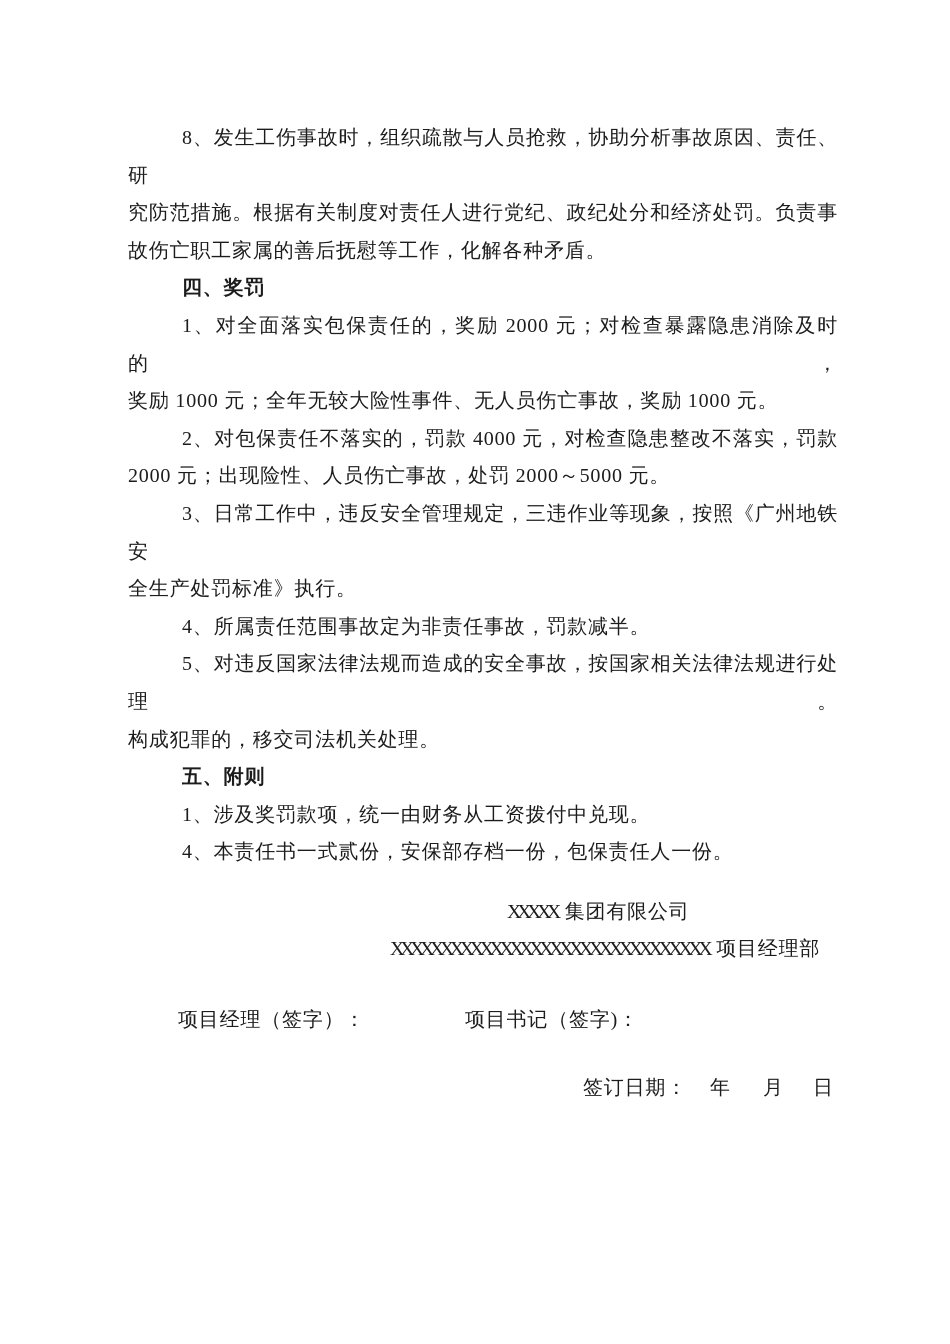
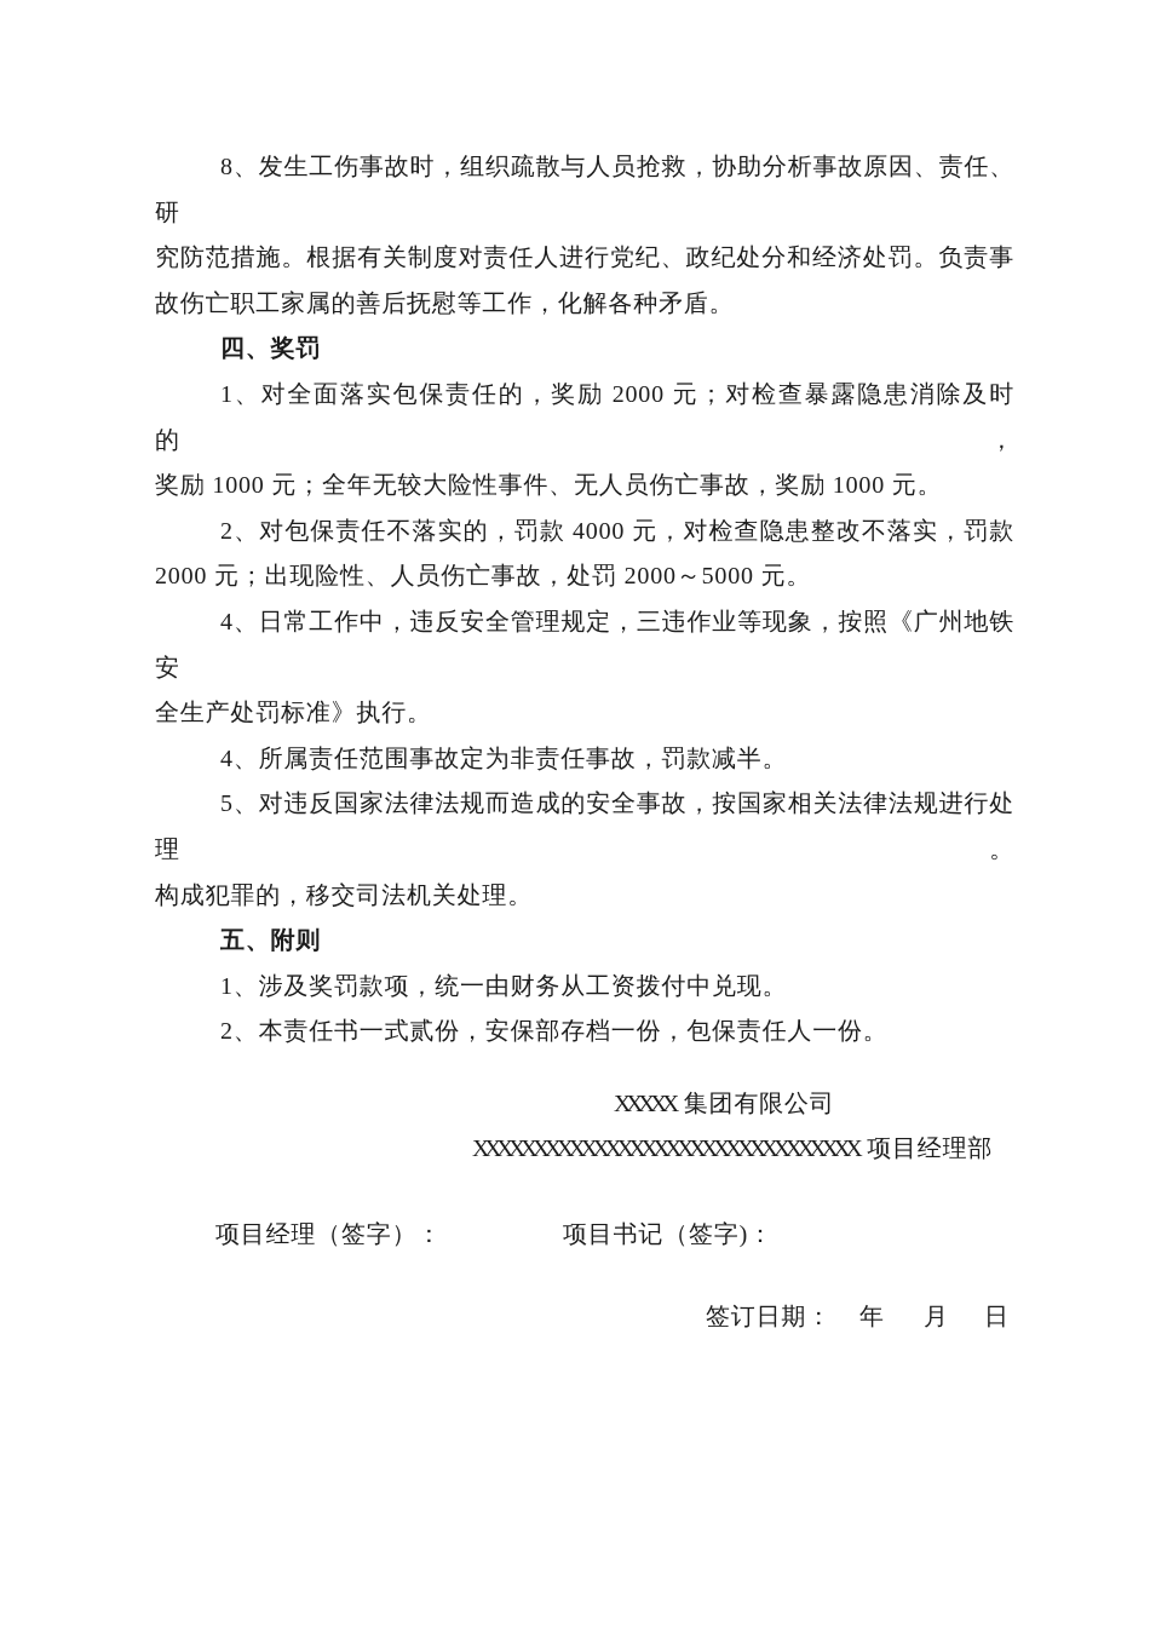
  8、发生工伤事故时，组织疏散与人员抢救，协助分析事故原因、责任、研
  究防范措施。根据有关制度对责任人进行党纪、政纪处分和经济处罚。负责事
  故伤亡职工家属的善后抚慰等工作，化解各种矛盾。
  四、奖罚
  1、对全面落实包保责任的，奖励 2000 元；对检查暴露隐患消除及时的，
  奖励 1000 元；全年无较大险性事件、无人员伤亡事故，奖励 1000 元。
  2、对包保责任不落实的，罚款 4000 元，对检查隐患整改不落实，罚款
  2000 元；出现险性、人员伤亡事故，处罚 2000～5000 元。
- 3、日常工作中，违反安全管理规定，三违作业等现象，按照《广州地铁安
+ 4、日常工作中，违反安全管理规定，三违作业等现象，按照《广州地铁安
  全生产处罚标准》执行。
  4、所属责任范围事故定为非责任事故，罚款减半。
  5、对违反国家法律法规而造成的安全事故，按国家相关法律法规进行处理。
  构成犯罪的，移交司法机关处理。
  五、附则
  1、涉及奖罚款项，统一由财务从工资拨付中兑现。
- 4、本责任书一式贰份，安保部存档一份，包保责任人一份。
+ 2、本责任书一式贰份，安保部存档一份，包保责任人一份。
  XXXXX 集团有限公司
  XXXXXXXXXXXXXXXXXXXXXXXXXXXXXXXX 项目经理部
  项目经理（签字）：
  项目书记（签字)：
  签订日期：
  年
  月
  日
